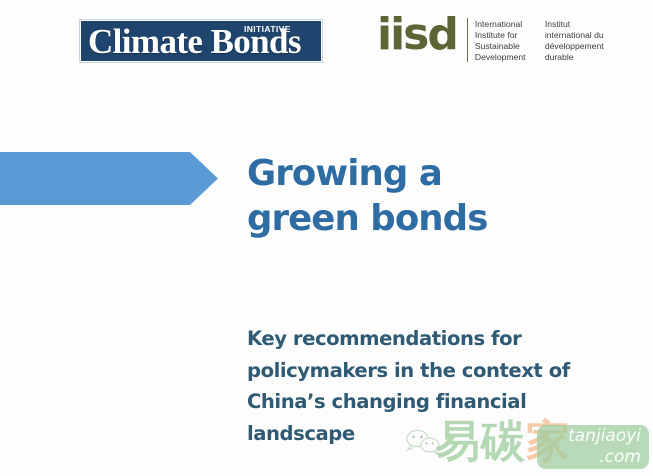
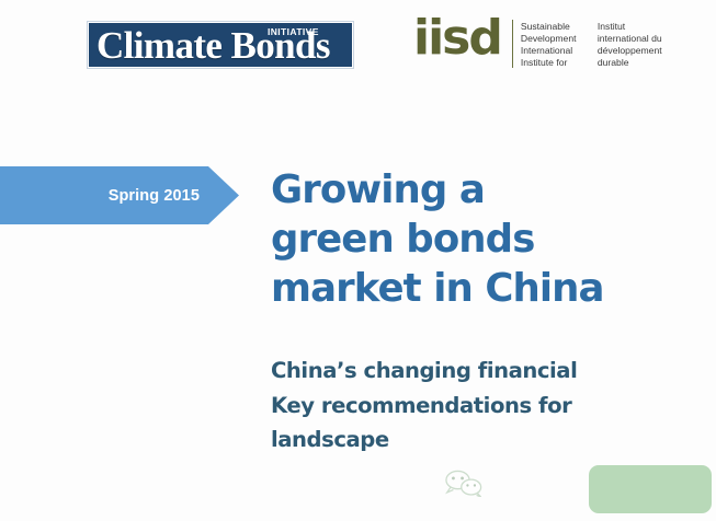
  Climate Bonds
  INITIATIVE
  iisd
- International
+ Sustainable
- Institute for
+ Development
- Sustainable
+ International
- Development
+ Institute for
  Institut
  international du
  développement
  durable
+ Spring 2015
  Growing a
  green bonds
+ market in China
- Key recommendations for
+ China’s changing financial
- policymakers in the context of
- China’s changing financial
+ Key recommendations for
  landscape
- 易碳家
- tanjiaoyi
- .com
